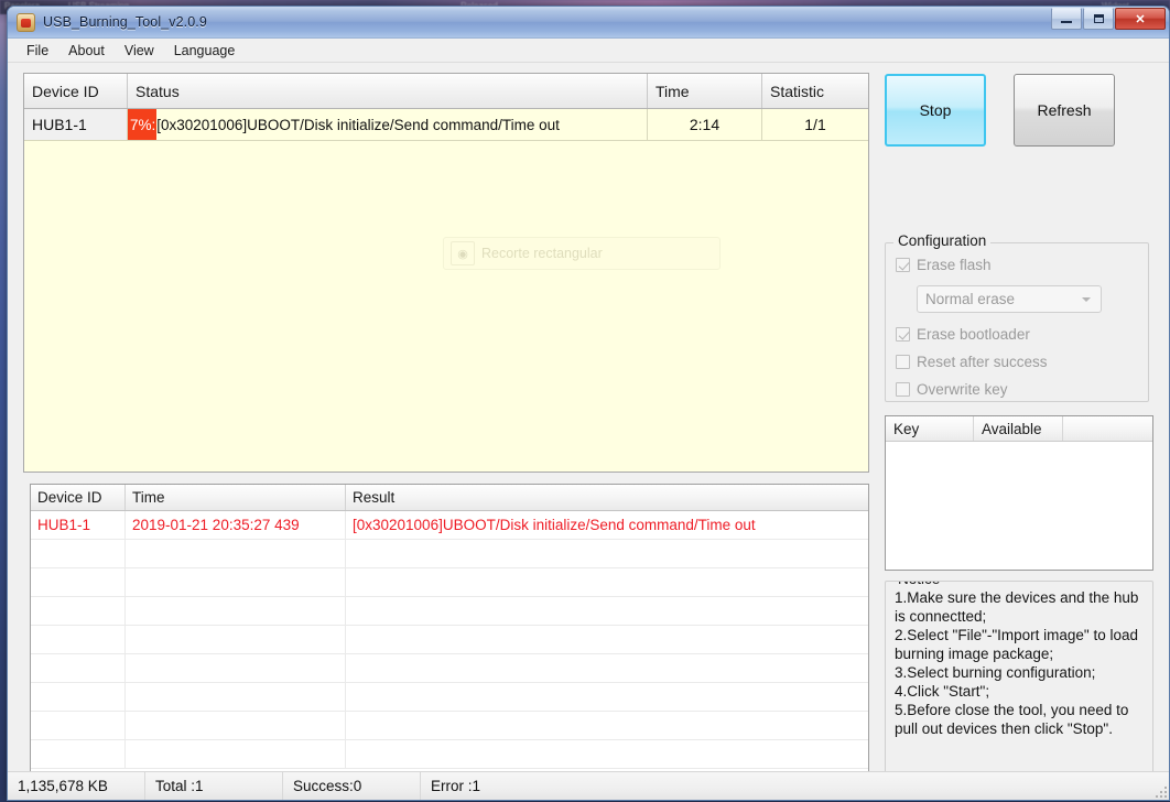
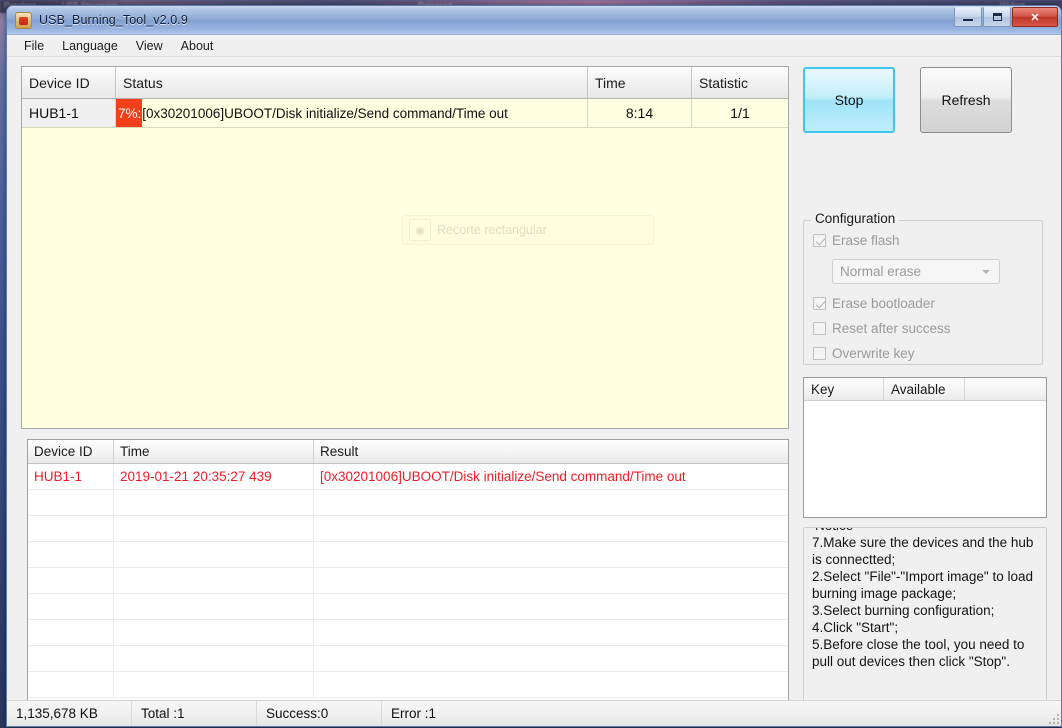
  USB_Burning_Tool_v2.0.9
  ✕
  File
- About
+ Language
  View
- Language
+ About
  Device ID
  Status
  Time
  Statistic
  HUB1-1
  7%:
  [0x30201006]UBOOT/Disk initialize/Send command/Time out
- 2:14
+ 8:14
  1/1
  ◉
  Recorte rectangular
  Device ID
  Time
  Result
  HUB1-1
  2019-01-21 20:35:27 439
  [0x30201006]UBOOT/Disk initialize/Send command/Time out
  Stop
  Refresh
  Configuration
  Erase flash
  Normal erase
  Erase bootloader
  Reset after success
  Overwrite key
  Key
  Available
- 1.Make sure the devices and the hub is connectted;
+ 7.Make sure the devices and the hub is connectted;
  2.Select "File"-"Import image" to load burning image package;
  3.Select burning configuration;
  4.Click "Start";
  5.Before close the tool, you need to pull out devices then click "Stop".
  1,135,678 KB
  Total :1
  Success:0
  Error :1
